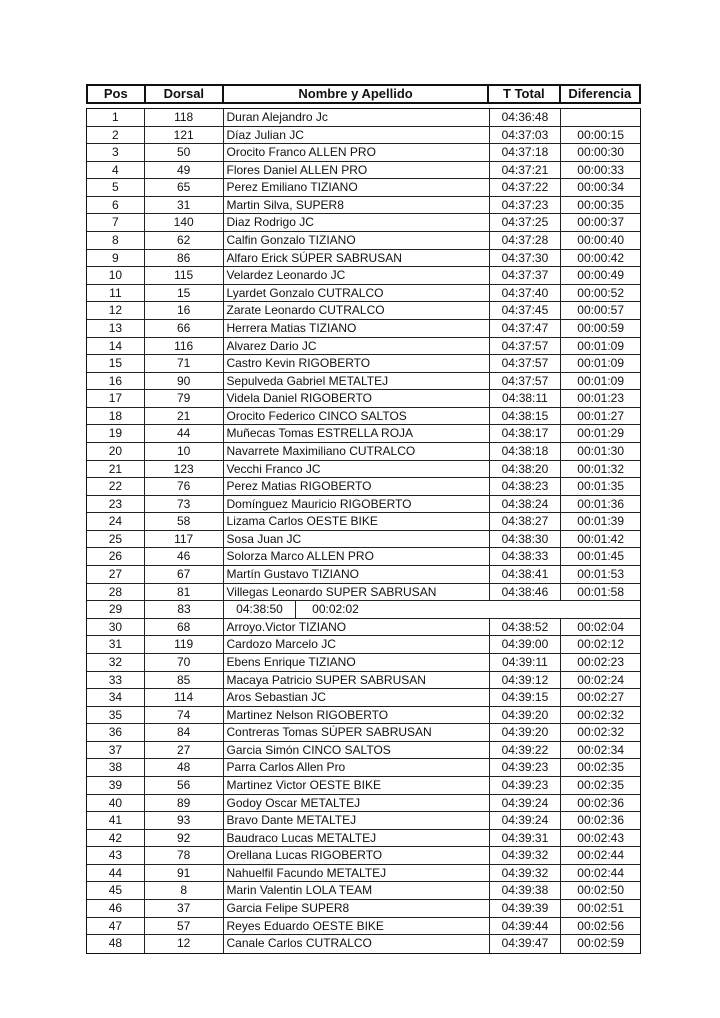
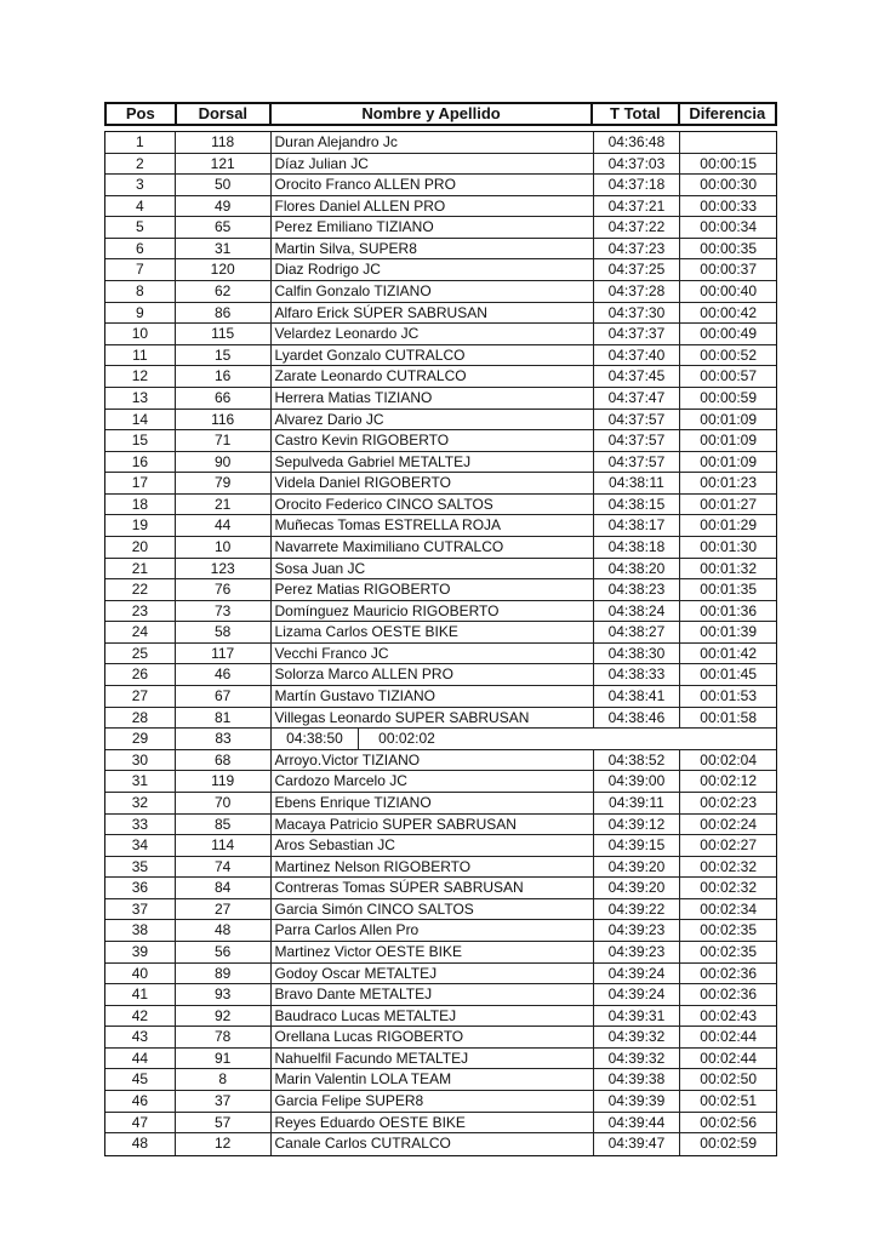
  Pos
  Dorsal
  Nombre y Apellido
  T Total
  Diferencia
  1
  118
  Duran Alejandro Jc
  04:36:48
  2
  121
  Díaz Julian JC
  04:37:03
  00:00:15
  3
  50
  Orocito Franco ALLEN PRO
  04:37:18
  00:00:30
  4
  49
  Flores Daniel ALLEN PRO
  04:37:21
  00:00:33
  5
  65
  Perez Emiliano TIZIANO
  04:37:22
  00:00:34
  6
  31
  Martin Silva, SUPER8
  04:37:23
  00:00:35
  7
- 140
+ 120
  Diaz Rodrigo JC
  04:37:25
  00:00:37
  8
  62
  Calfin Gonzalo TIZIANO
  04:37:28
  00:00:40
  9
  86
  Alfaro Erick SÚPER SABRUSAN
  04:37:30
  00:00:42
  10
  115
  Velardez Leonardo JC
  04:37:37
  00:00:49
  11
  15
  Lyardet Gonzalo CUTRALCO
  04:37:40
  00:00:52
  12
  16
  Zarate Leonardo CUTRALCO
  04:37:45
  00:00:57
  13
  66
  Herrera Matias TIZIANO
  04:37:47
  00:00:59
  14
  116
  Alvarez Dario JC
  04:37:57
  00:01:09
  15
  71
  Castro Kevin RIGOBERTO
  04:37:57
  00:01:09
  16
  90
  Sepulveda Gabriel METALTEJ
  04:37:57
  00:01:09
  17
  79
  Videla Daniel RIGOBERTO
  04:38:11
  00:01:23
  18
  21
  Orocito Federico CINCO SALTOS
  04:38:15
  00:01:27
  19
  44
  Muñecas Tomas ESTRELLA ROJA
  04:38:17
  00:01:29
  20
  10
  Navarrete Maximiliano CUTRALCO
  04:38:18
  00:01:30
  21
  123
- Vecchi Franco JC
+ Sosa Juan JC
  04:38:20
  00:01:32
  22
  76
  Perez Matias RIGOBERTO
  04:38:23
  00:01:35
  23
  73
  Domínguez Mauricio RIGOBERTO
  04:38:24
  00:01:36
  24
  58
  Lizama Carlos OESTE BIKE
  04:38:27
  00:01:39
  25
  117
- Sosa Juan JC
+ Vecchi Franco JC
  04:38:30
  00:01:42
  26
  46
  Solorza Marco ALLEN PRO
  04:38:33
  00:01:45
  27
  67
  Martín Gustavo TIZIANO
  04:38:41
  00:01:53
  28
  81
  Villegas Leonardo SUPER SABRUSAN
  04:38:46
  00:01:58
  29
  83
  04:38:50
  00:02:02
  30
  68
  Arroyo.Victor TIZIANO
  04:38:52
  00:02:04
  31
  119
  Cardozo Marcelo JC
  04:39:00
  00:02:12
  32
  70
  Ebens Enrique TIZIANO
  04:39:11
  00:02:23
  33
  85
  Macaya Patricio SUPER SABRUSAN
  04:39:12
  00:02:24
  34
  114
  Aros Sebastian JC
  04:39:15
  00:02:27
  35
  74
  Martinez Nelson RIGOBERTO
  04:39:20
  00:02:32
  36
  84
  Contreras Tomas SÚPER SABRUSAN
  04:39:20
  00:02:32
  37
  27
  Garcia Simón CINCO SALTOS
  04:39:22
  00:02:34
  38
  48
  Parra Carlos Allen Pro
  04:39:23
  00:02:35
  39
  56
  Martinez Victor OESTE BIKE
  04:39:23
  00:02:35
  40
  89
  Godoy Oscar METALTEJ
  04:39:24
  00:02:36
  41
  93
  Bravo Dante METALTEJ
  04:39:24
  00:02:36
  42
  92
  Baudraco Lucas METALTEJ
  04:39:31
  00:02:43
  43
  78
  Orellana Lucas RIGOBERTO
  04:39:32
  00:02:44
  44
  91
  Nahuelfil Facundo METALTEJ
  04:39:32
  00:02:44
  45
  8
  Marin Valentin LOLA TEAM
  04:39:38
  00:02:50
  46
  37
  Garcia Felipe SUPER8
  04:39:39
  00:02:51
  47
  57
  Reyes Eduardo OESTE BIKE
  04:39:44
  00:02:56
  48
  12
  Canale Carlos CUTRALCO
  04:39:47
  00:02:59
